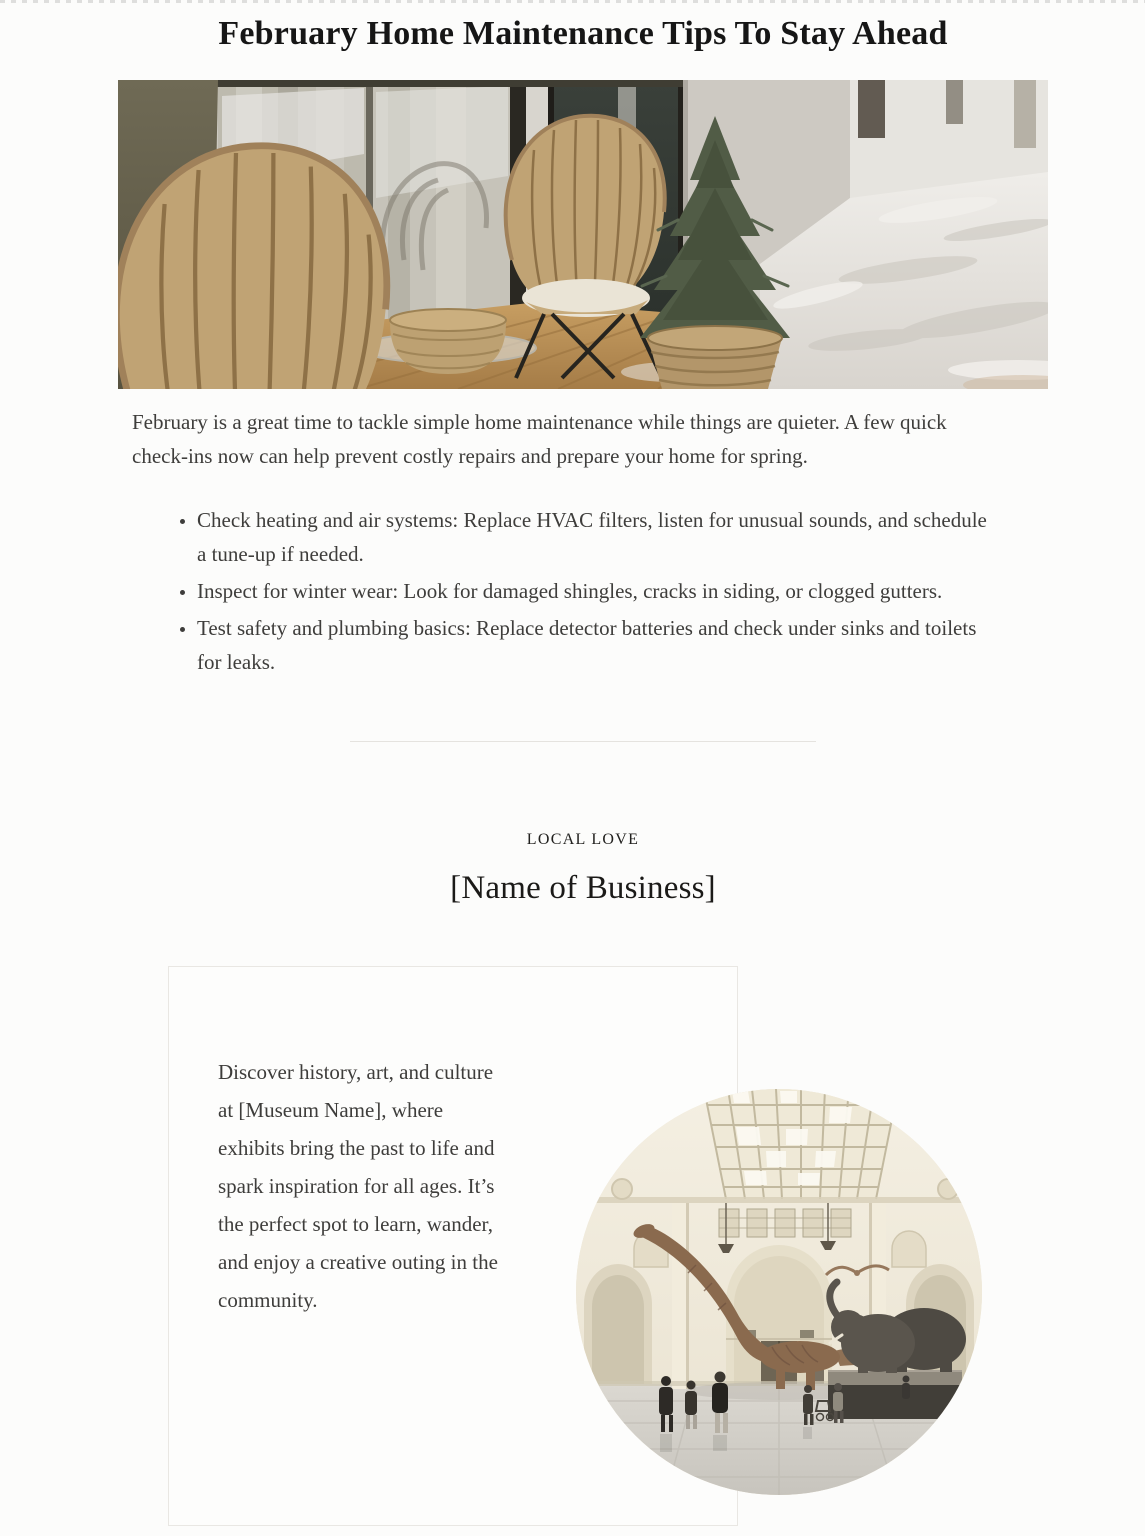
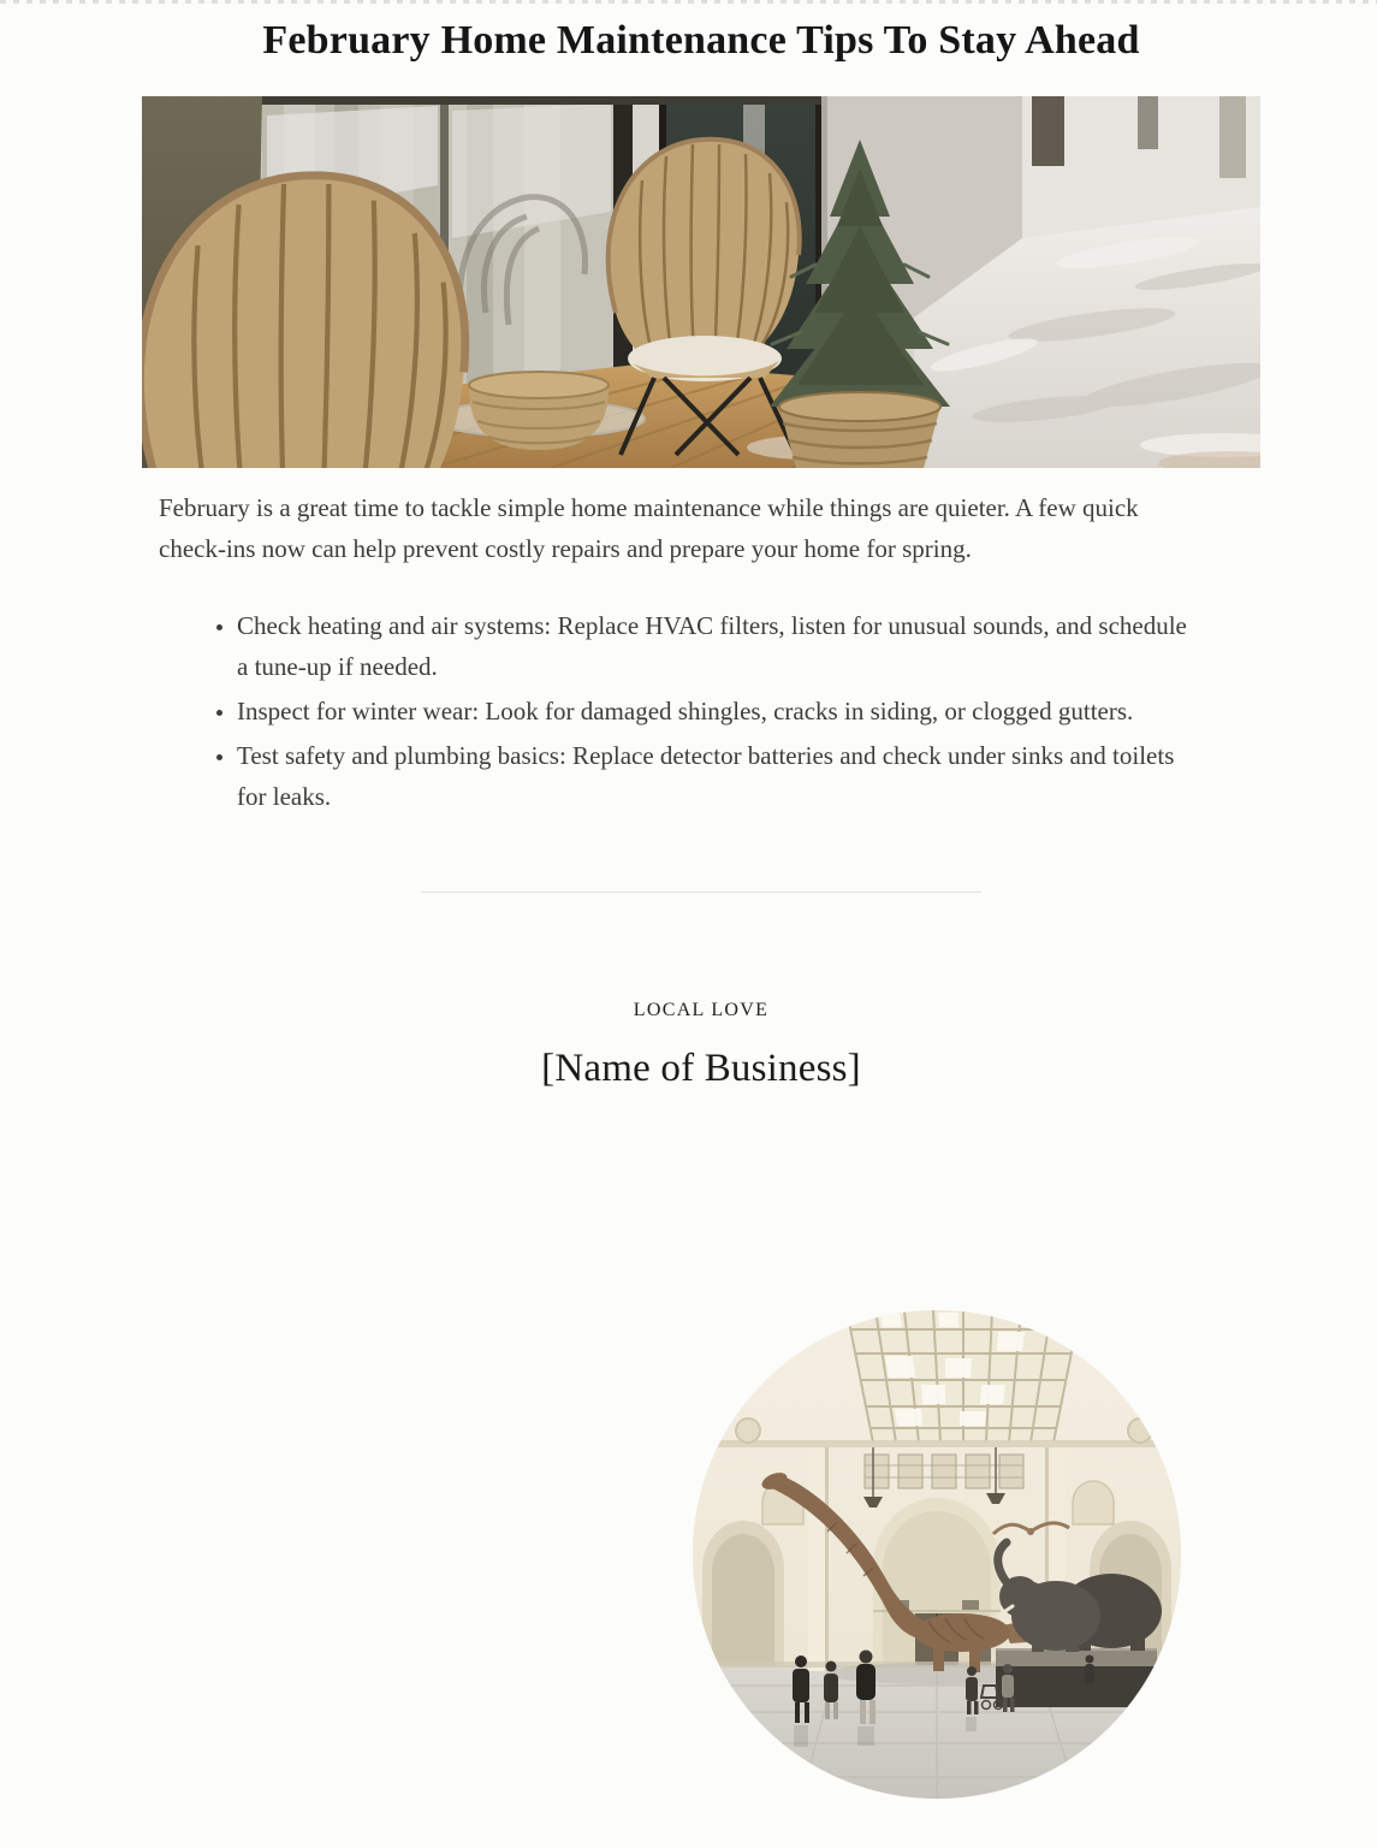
  February Home Maintenance Tips To Stay Ahead
  February is a great time to tackle simple home maintenance while things are quieter. A few quick check-ins now can help prevent costly repairs and prepare your home for spring.
  Check heating and air systems: Replace HVAC filters, listen for unusual sounds, and schedule a tune-up if needed.
  Inspect for winter wear: Look for damaged shingles, cracks in siding, or clogged gutters.
  Test safety and plumbing basics: Replace detector batteries and check under sinks and toilets for leaks.
  LOCAL LOVE
  [Name of Business]
- Discover history, art, and culture at [Museum Name], where exhibits bring the past to life and spark inspiration for all ages. It’s the perfect spot to learn, wander, and enjoy a creative outing in the community.
